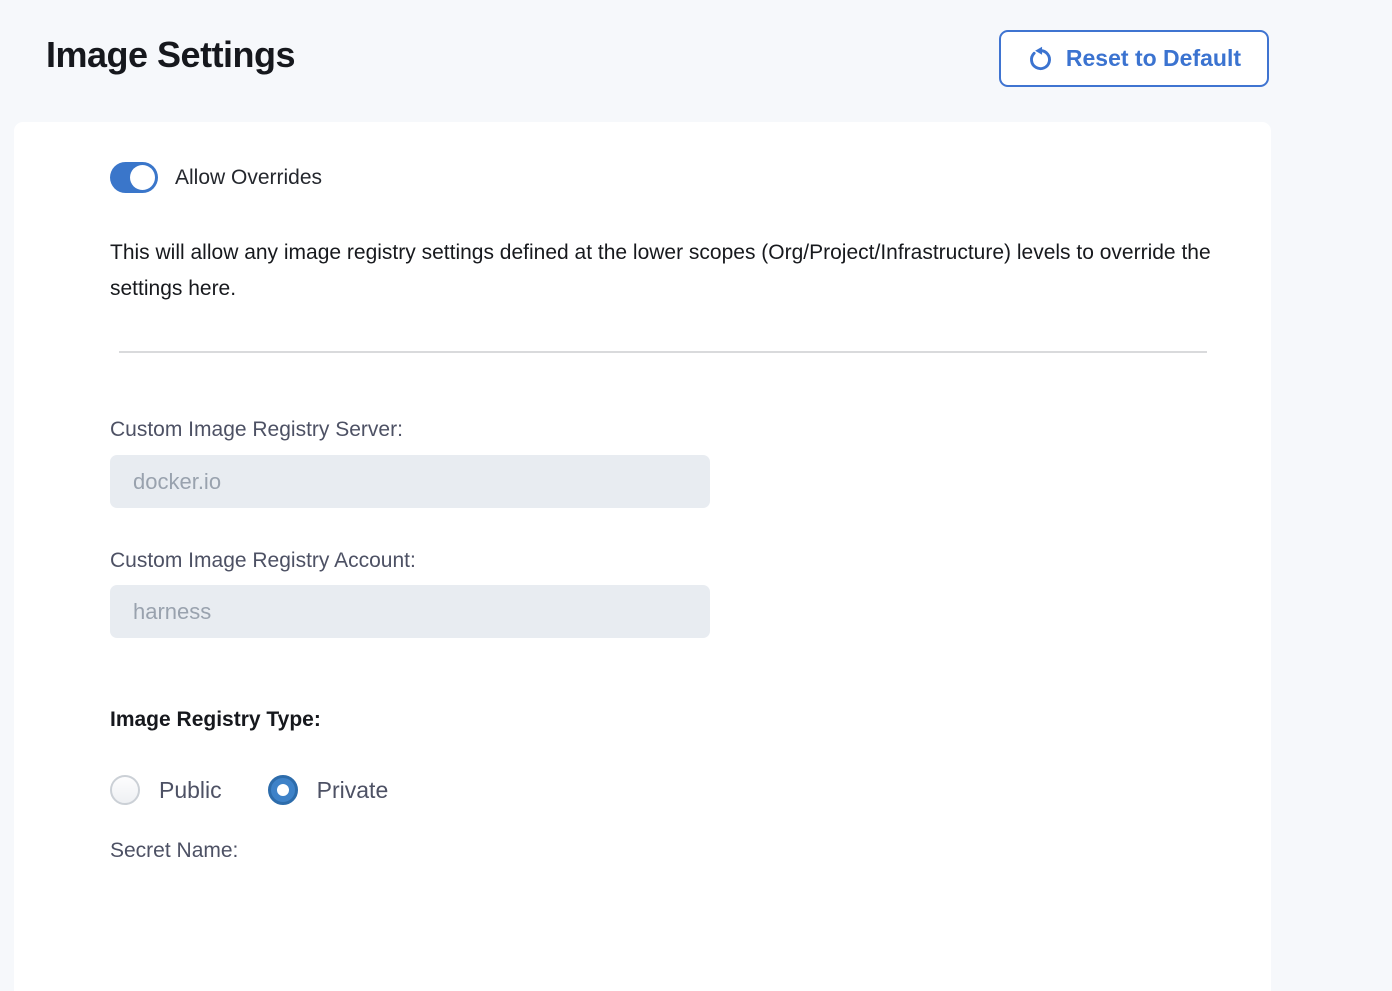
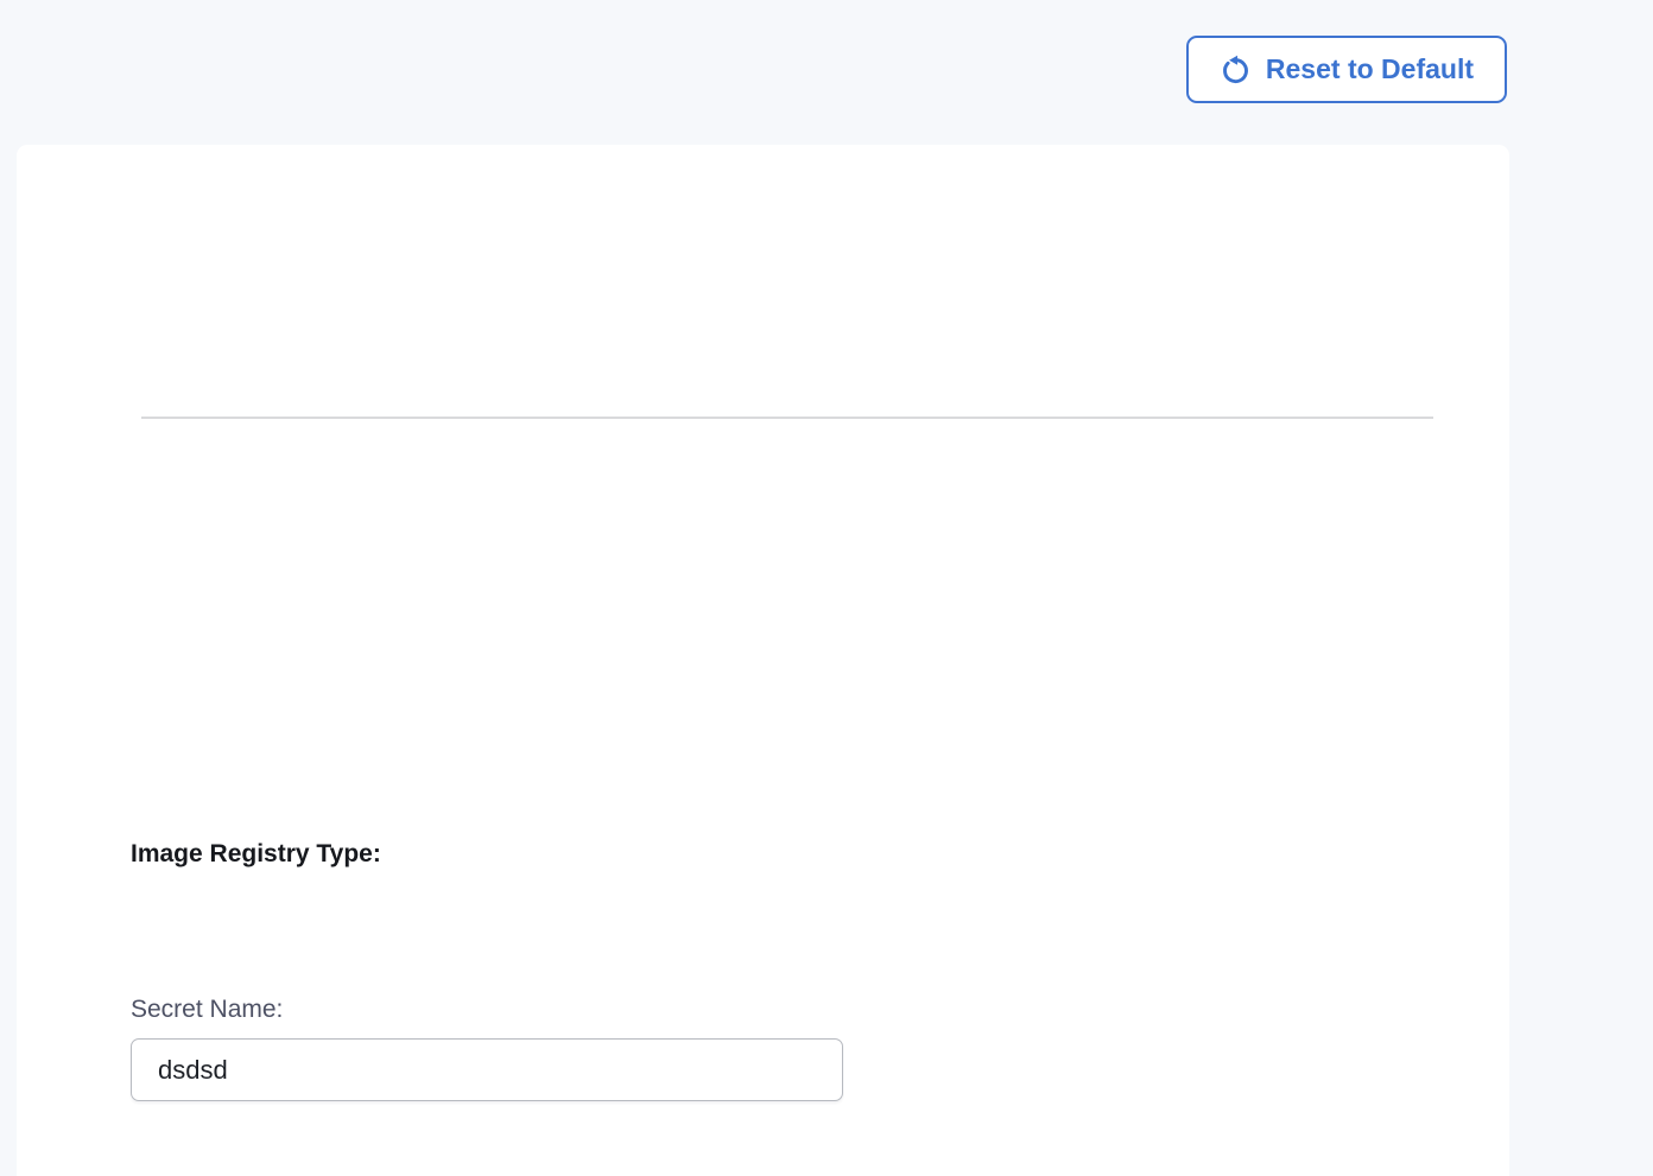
- Image Settings
  Reset to Default
- Allow Overrides
- This will allow any image registry settings defined at the lower scopes (Org/Project/Infrastructure) levels to override the settings here.
- Custom Image Registry Server:
- docker.io
- Custom Image Registry Account:
- harness
  Image Registry Type:
- Public
- Private
  Secret Name:
+ dsdsd
